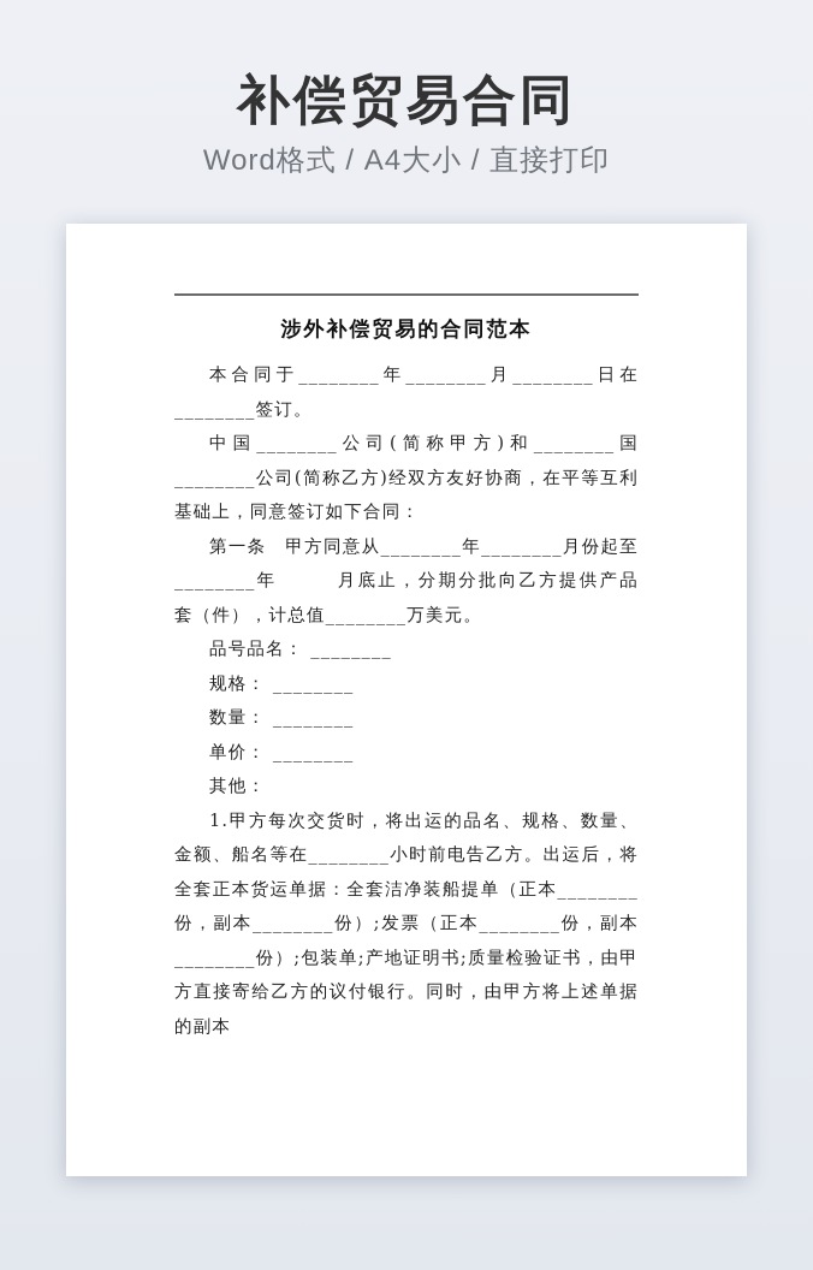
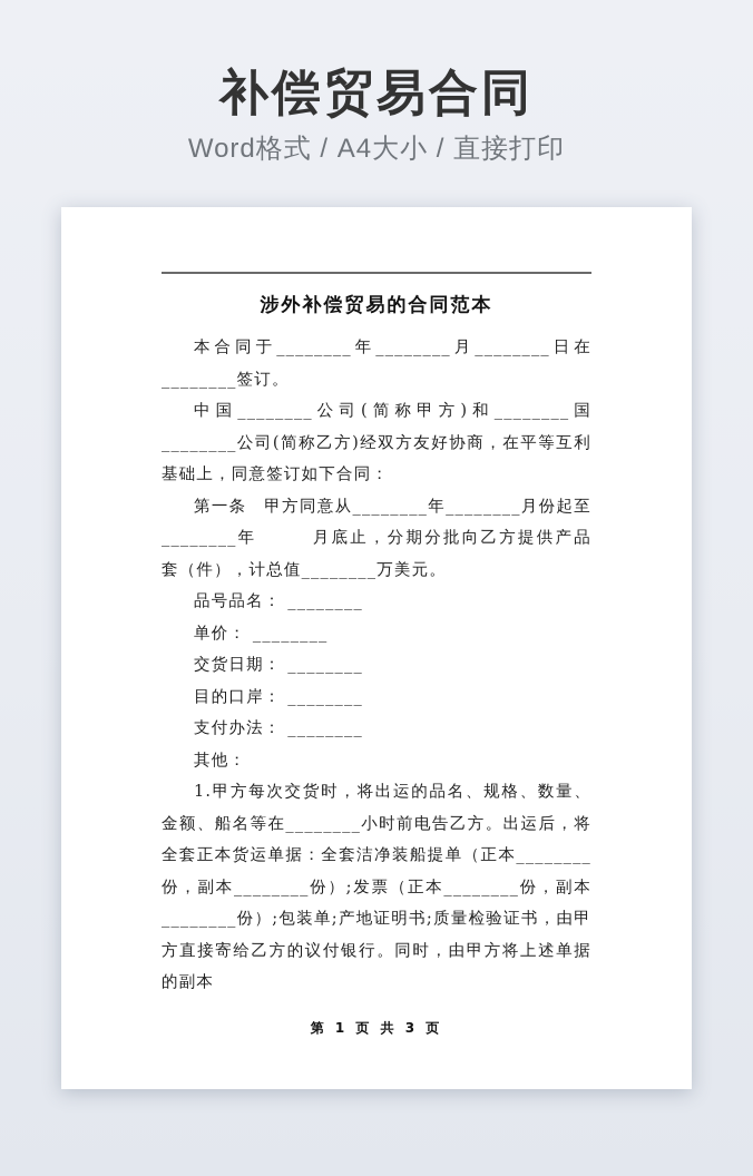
  补偿贸易合同
  Word格式 / A4大小 / 直接打印
  涉外补偿贸易的合同范本
  本合同于________年________月________日在________签订。
  中国________公司(简称甲方)和________国________公司(简称乙方)经双方友好协商，在平等互利基础上，同意签订如下合同：
  第一条 甲方同意从________年________月份起至________年 月底止，分期分批向乙方提供产品 套（件），计总值________万美元。
  品号品名： ________
- 规格： ________
- 数量： ________
  单价： ________
+ 交货日期： ________
+ 目的口岸： ________
+ 支付办法： ________
  其他：
  1.甲方每次交货时，将出运的品名、规格、数量、金额、船名等在________小时前电告乙方。出运后，将全套正本货运单据：全套洁净装船提单（正本________份，副本________份）;发票（正本________份，副本________份）;包装单;产地证明书;质量检验证书，由甲方直接寄给乙方的议付银行。同时，由甲方将上述单据的副本
+ 第 1 页 共 3 页
